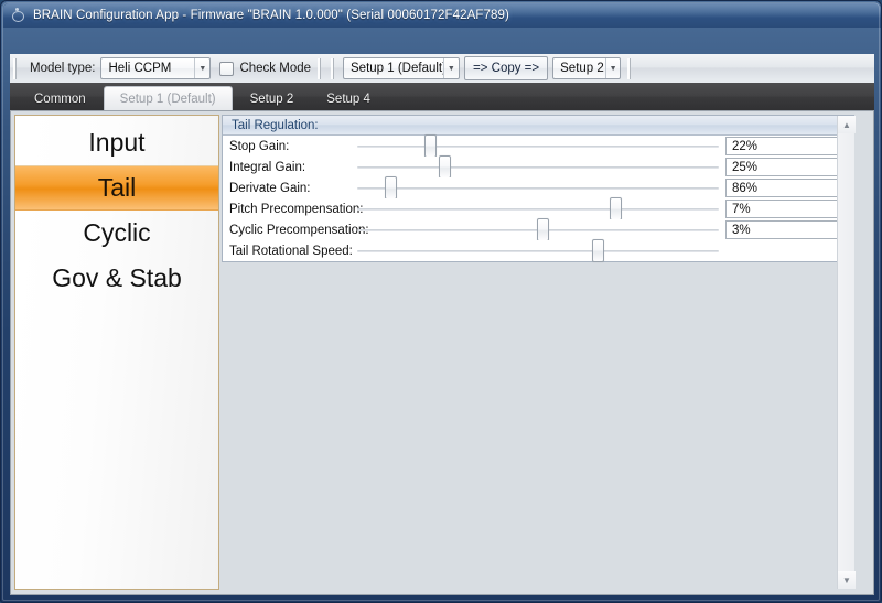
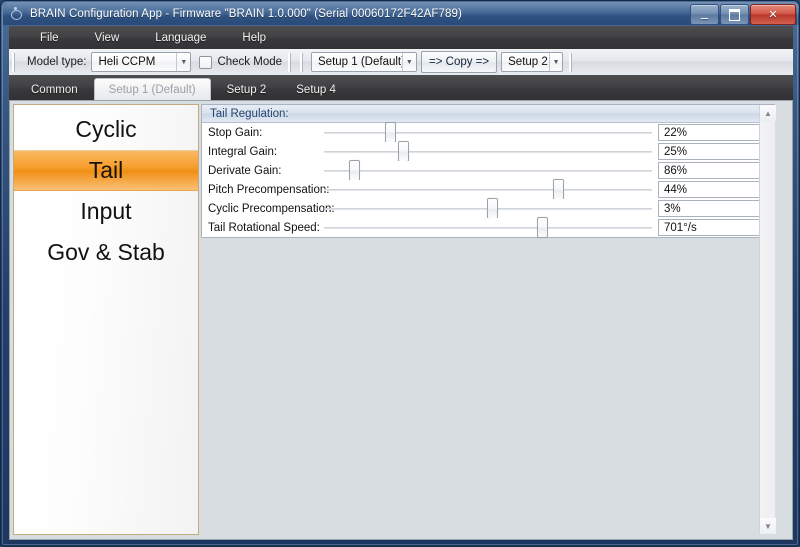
  BRAIN Configuration App - Firmware "BRAIN 1.0.000" (Serial 00060172F42AF789)
+ –
+ ✕
+ File
+ View
+ Language
+ Help
  Model type:
  Heli CCPM
  Check Mode
  Setup 1 (Default
  => Copy =>
  Setup 2
  Common
  Setup 1 (Default)
  Setup 2
  Setup 4
- Input
+ Cyclic
  Tail
- Cyclic
+ Input
  Gov & Stab
  Tail Regulation:
  Stop Gain:
  22%
  Integral Gain:
  25%
  Derivate Gain:
  86%
  Pitch Precompensatio
- 7%
+ 44%
  Cyclic Precompensatio
  3%
  Tail Rotational Speed:
+ 701°/s
  ▲
  ▼
